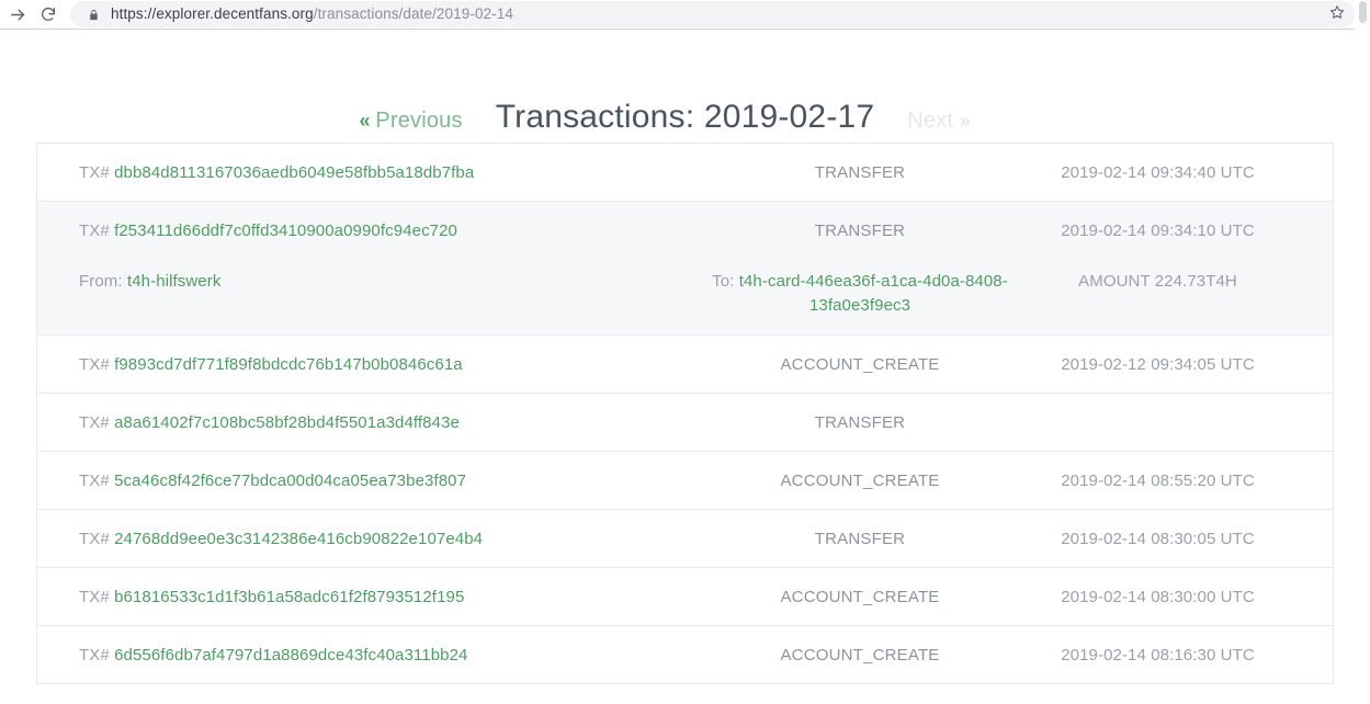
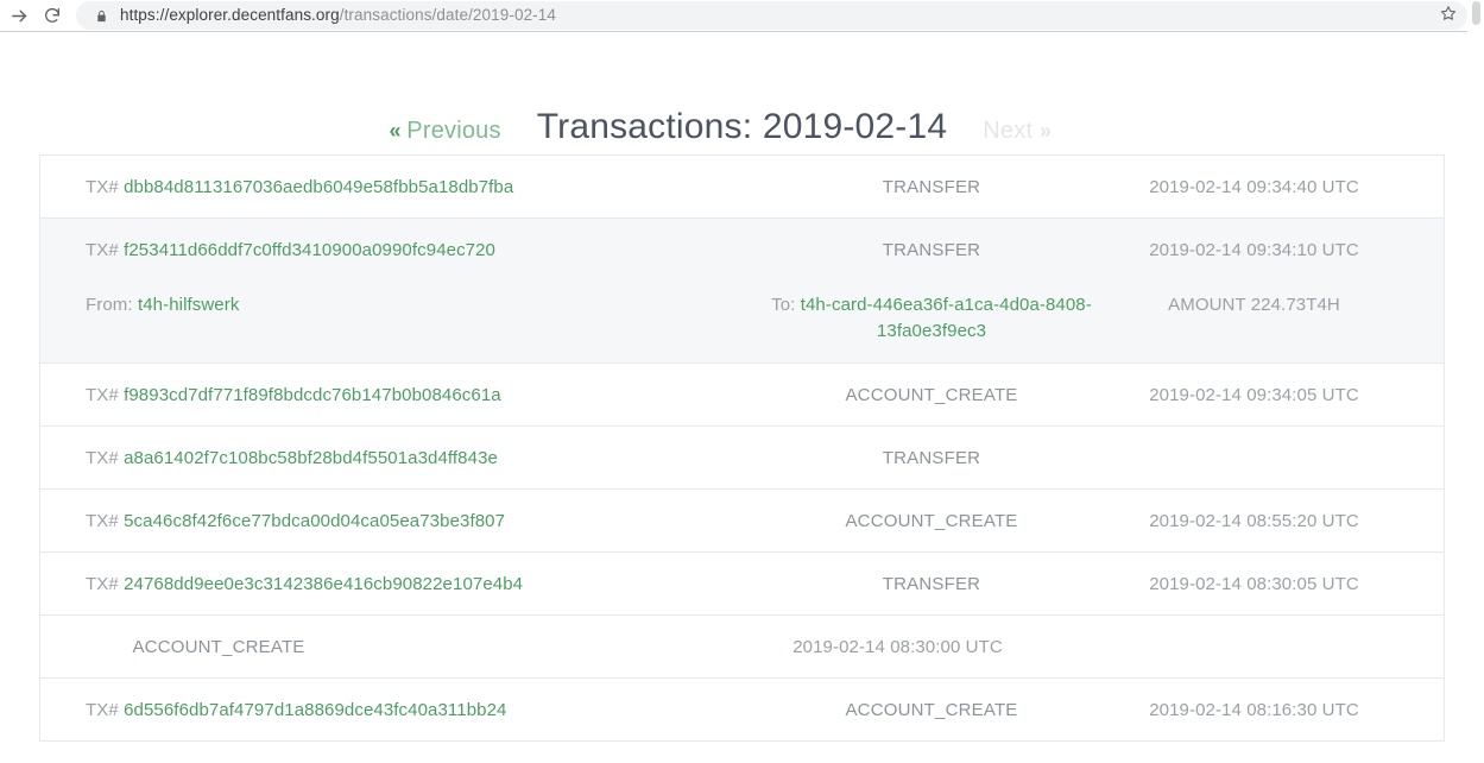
  https://explorer.decentfans.org/transactions/date/2019-02-14
  « Previous
- Transactions: 2019-02-17
+ Transactions: 2019-02-14
  Next »
  TX# dbb84d8113167036aedb6049e58fbb5a18db7fba
  TRANSFER
  2019-02-14 09:34:40 UTC
  TX# f253411d66ddf7c0ffd3410900a0990fc94ec720
  TRANSFER
  2019-02-14 09:34:10 UTC
  From: t4h-hilfswerk
  To: t4h-card-446ea36f-a1ca-4d0a-8408-13fa0e3f9ec3
  AMOUNT 224.73T4H
  TX# f9893cd7df771f89f8bdcdc76b147b0b0846c61a
  ACCOUNT_CREATE
- 2019-02-12 09:34:05 UTC
+ 2019-02-14 09:34:05 UTC
  TX# a8a61402f7c108bc58bf28bd4f5501a3d4ff843e
  TRANSFER
  TX# 5ca46c8f42f6ce77bdca00d04ca05ea73be3f807
  ACCOUNT_CREATE
  2019-02-14 08:55:20 UTC
  TX# 24768dd9ee0e3c3142386e416cb90822e107e4b4
  TRANSFER
  2019-02-14 08:30:05 UTC
- TX# b61816533c1d1f3b61a58adc61f2f8793512f195
  ACCOUNT_CREATE
  2019-02-14 08:30:00 UTC
  TX# 6d556f6db7af4797d1a8869dce43fc40a311bb24
  ACCOUNT_CREATE
  2019-02-14 08:16:30 UTC
